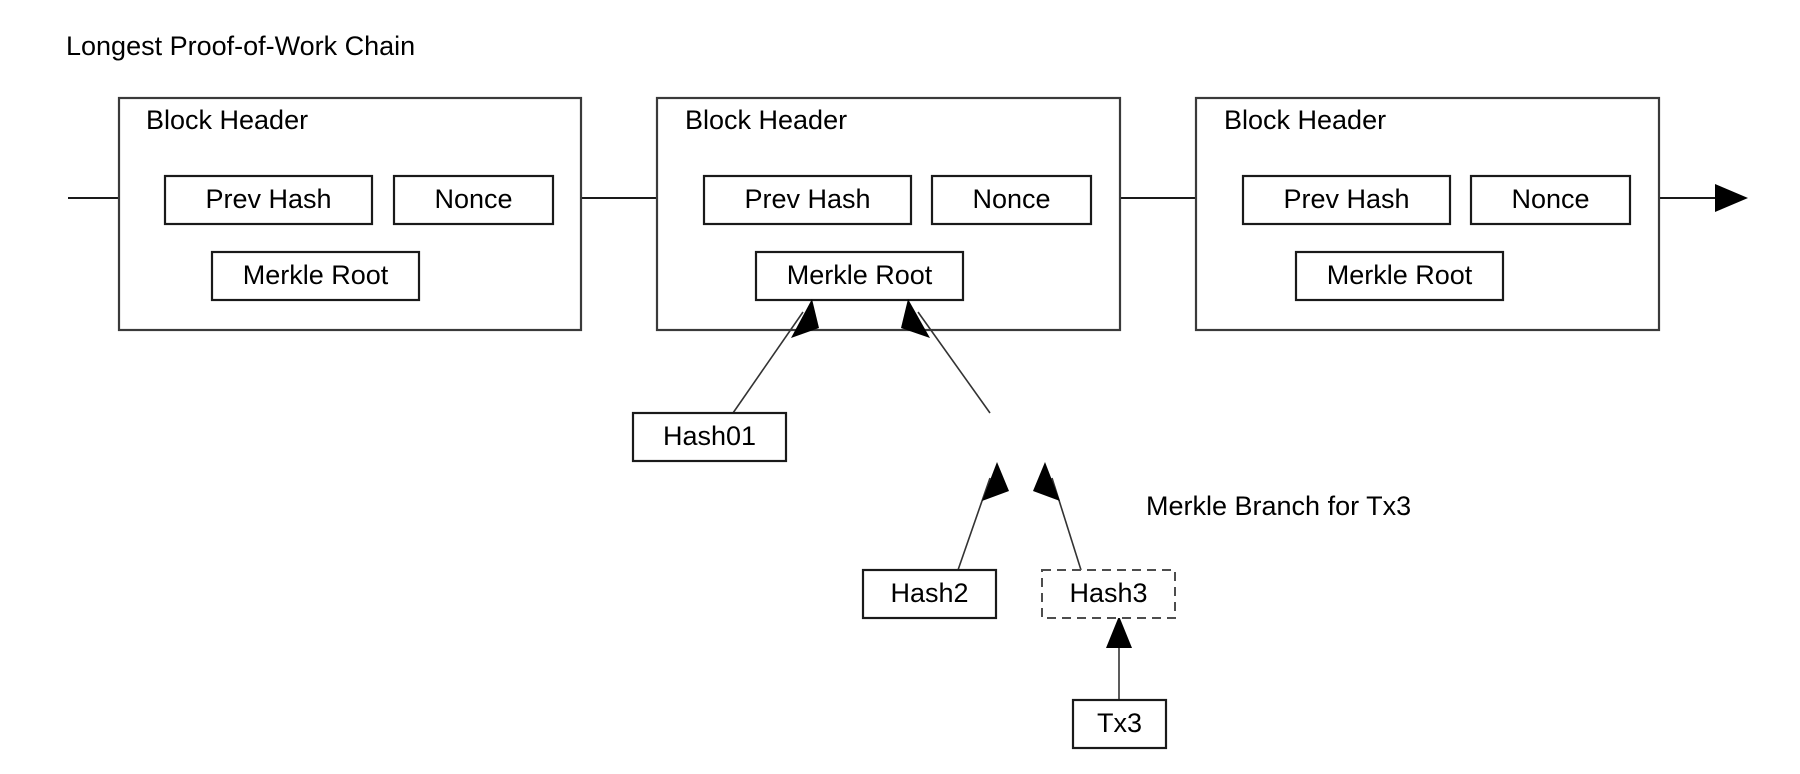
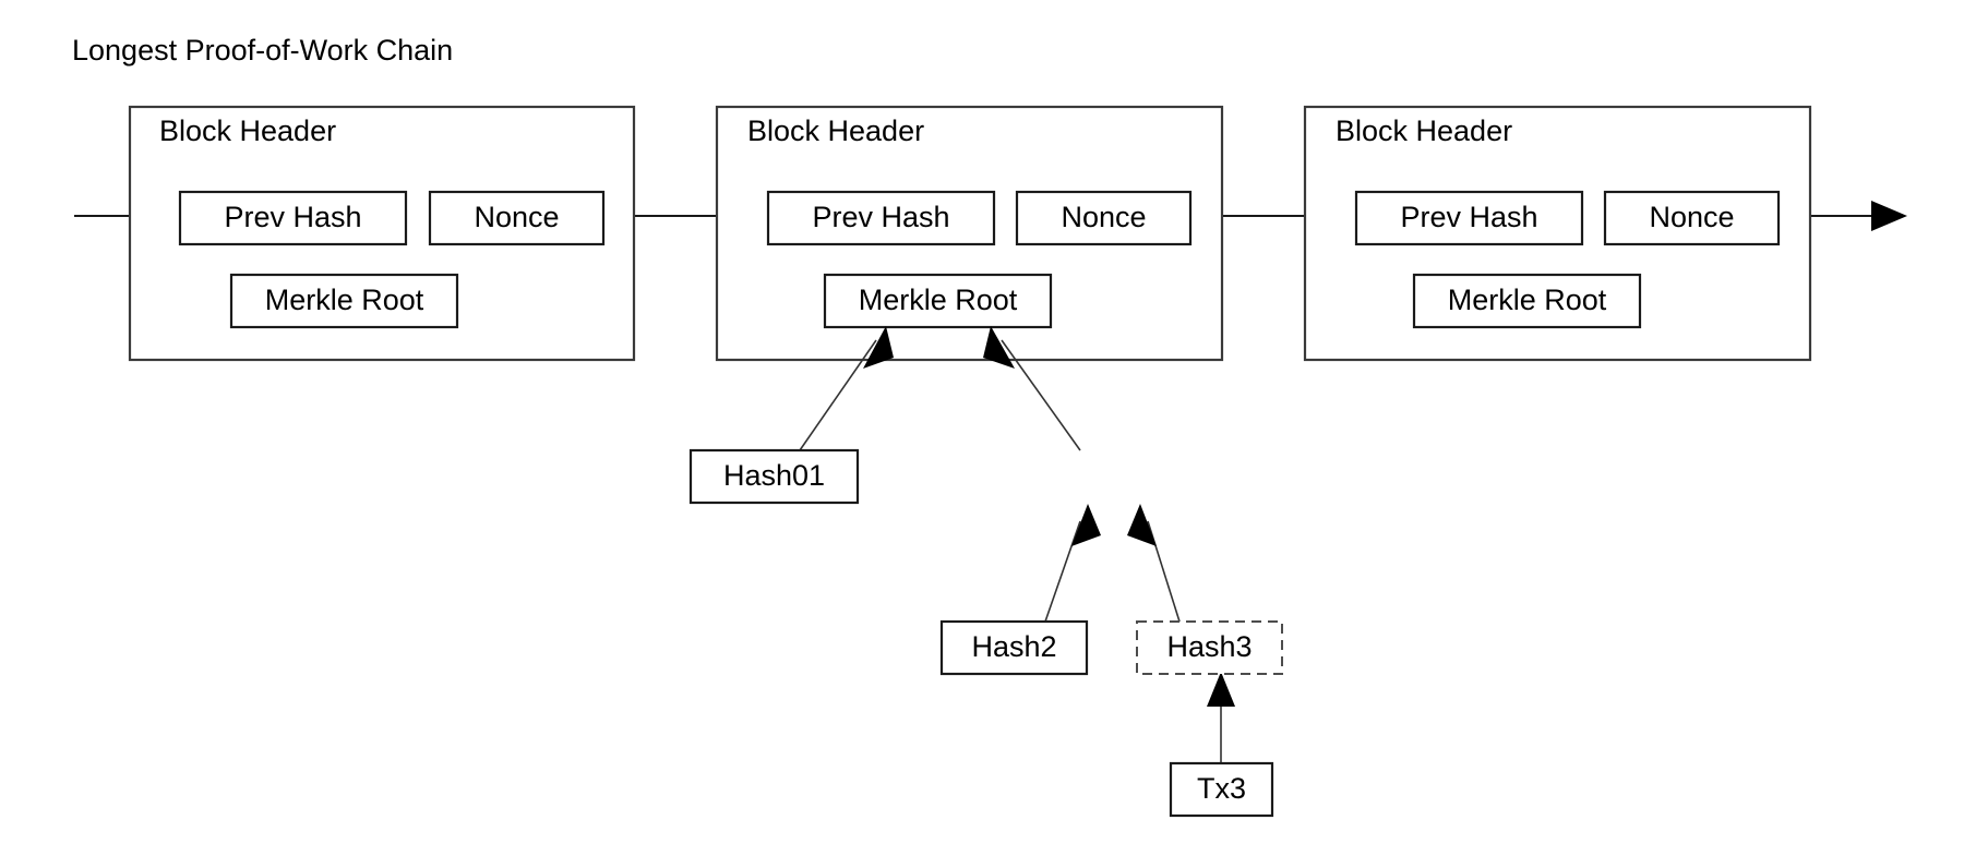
  Longest Proof-of-Work Chain
  Block Header
  Prev Hash
  Nonce
  Merkle Root
  Block Header
  Prev Hash
  Nonce
  Merkle Root
  Block Header
  Prev Hash
  Nonce
  Merkle Root
  Hash01
  Hash2
  Hash3
  Tx3
- Merkle Branch for Tx3
